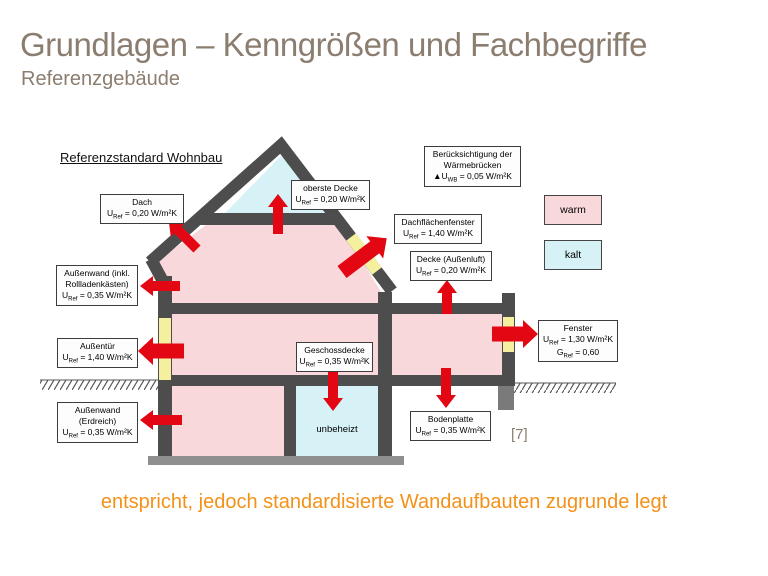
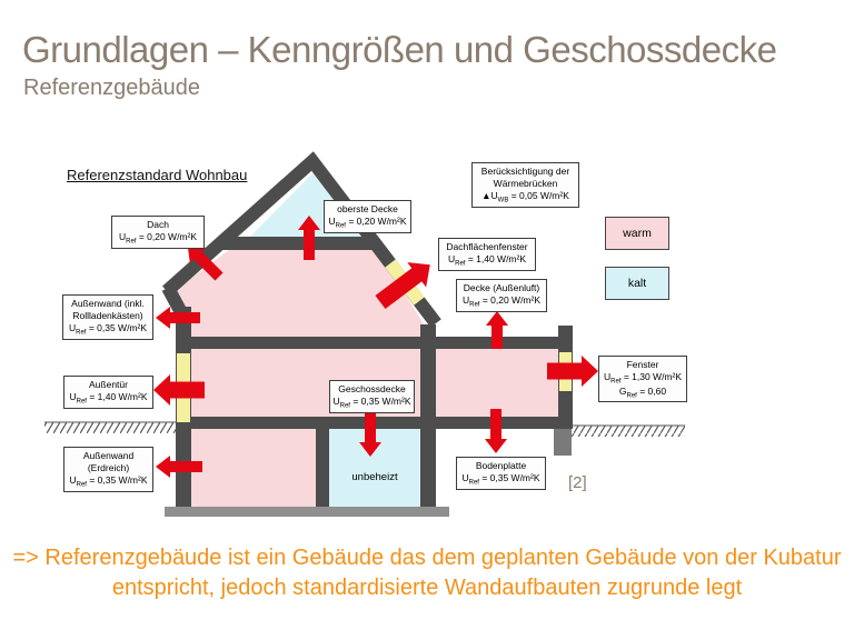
- Grundlagen – Kenngrößen und Fachbegriffe
+ Grundlagen – Kenngrößen und Geschossdecke
  Referenzgebäude
  Referenzstandard Wohnbau
  Dach
  U = 0,20 W/m²K
  oberste Decke
  U = 0,20 W/m²K
  Berücksichtigung der
  Wärmebrücken
  ▲U = 0,05 W/m²K
  Dachflächenfenster
  U = 1,40 W/m²K
  Decke (Außenluft)
  U = 0,20 W/m²K
  Außenwand (inkl.
  Rollladenkästen)
  U = 0,35 W/m²K
  Außentür
  U = 1,40 W/m²K
  Geschossdecke
  U = 0,35 W/m²K
  Fenster
  U = 1,30 W/m²K
  Außenwand
  (Erdreich)
  U = 0,35 W/m²K
  Bodenplatte
  U = 0,35 W/m²K
  warm
  kalt
  unbeheizt
- [7]
+ [2]
+ => Referenzgebäude ist ein Gebäude das dem geplanten Gebäude von der Kubatur
  entspricht, jedoch standardisierte Wandaufbauten zugrunde legt
